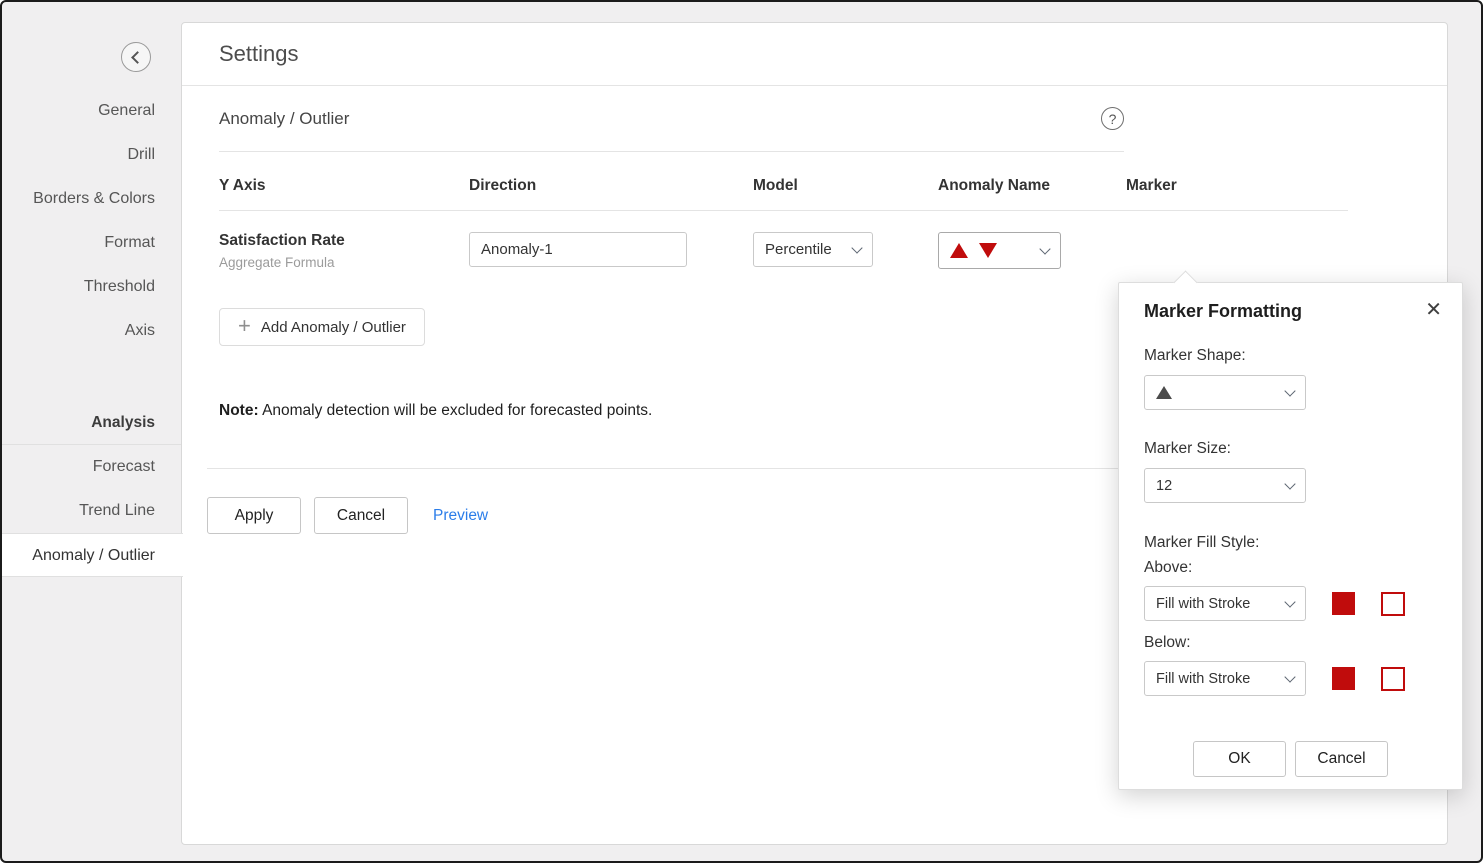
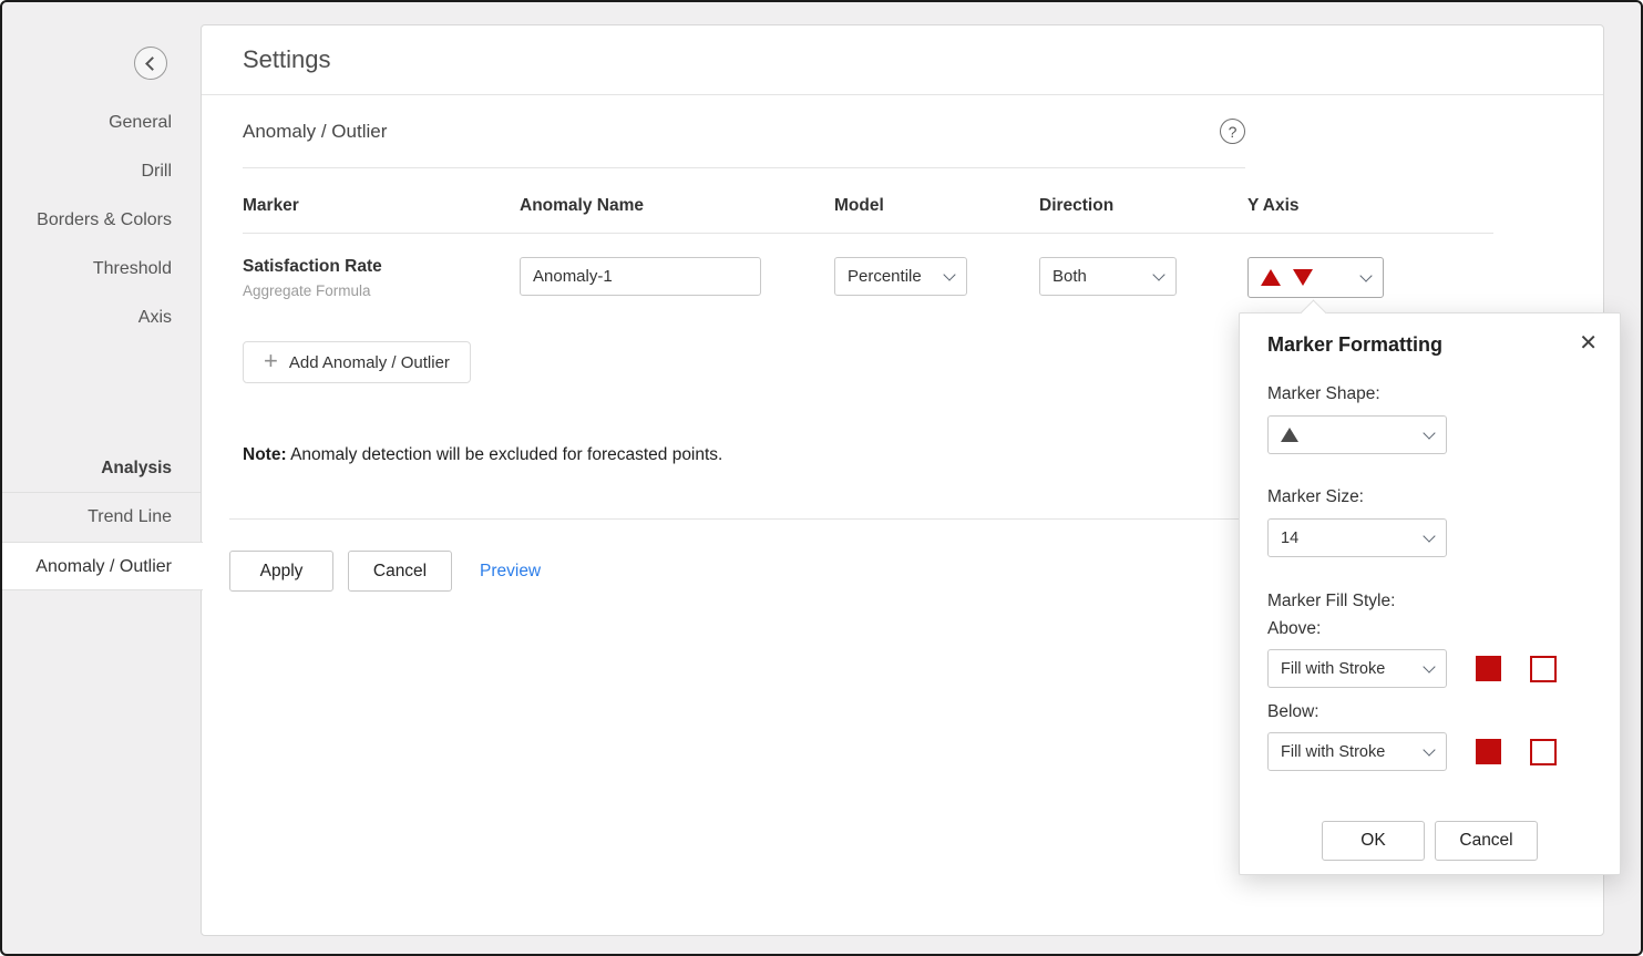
  General
  Drill
  Borders & Colors
- Format
  Threshold
  Axis
  Analysis
- Forecast
  Trend Line
  Anomaly / Outlier
  Settings
  Anomaly / Outlier
  ?
- Y Axis
+ Marker
- Direction
+ Anomaly Name
  Model
- Anomaly Name
+ Direction
- Marker
+ Y Axis
  Satisfaction Rate
  Aggregate Formula
  Anomaly-1
  Percentile
+ Both
  +
  Add Anomaly / Outlier
  Note: Anomaly detection will be excluded for forecasted points.
  Apply
  Cancel
  Preview
  Marker Formatting
  ✕
  Marker Shape:
  Marker Size:
- 12
+ 14
  Marker Fill Style:
  Above:
  Fill with Stroke
  Below:
  Fill with Stroke
  OK
  Cancel
